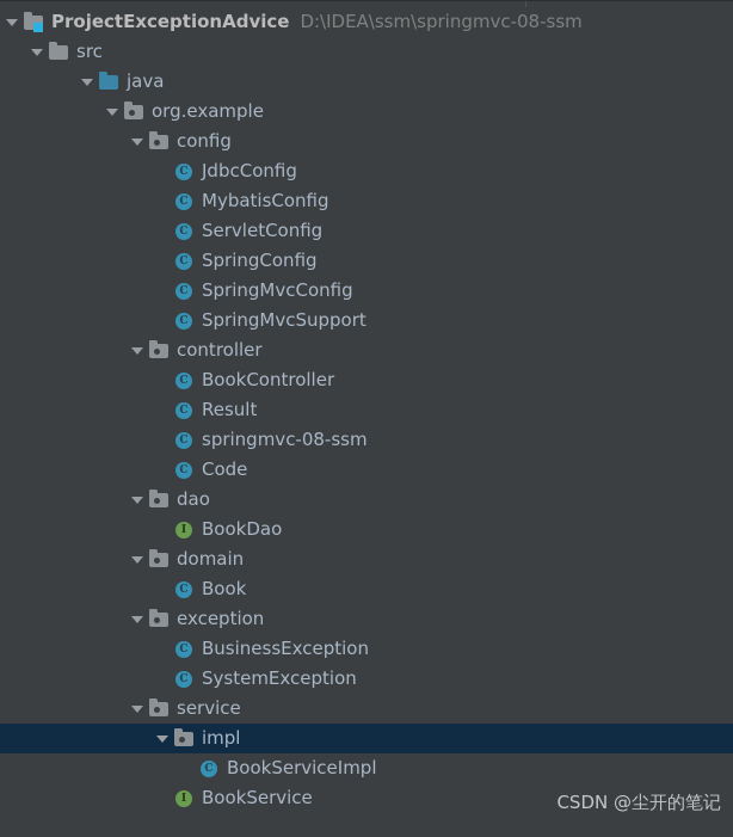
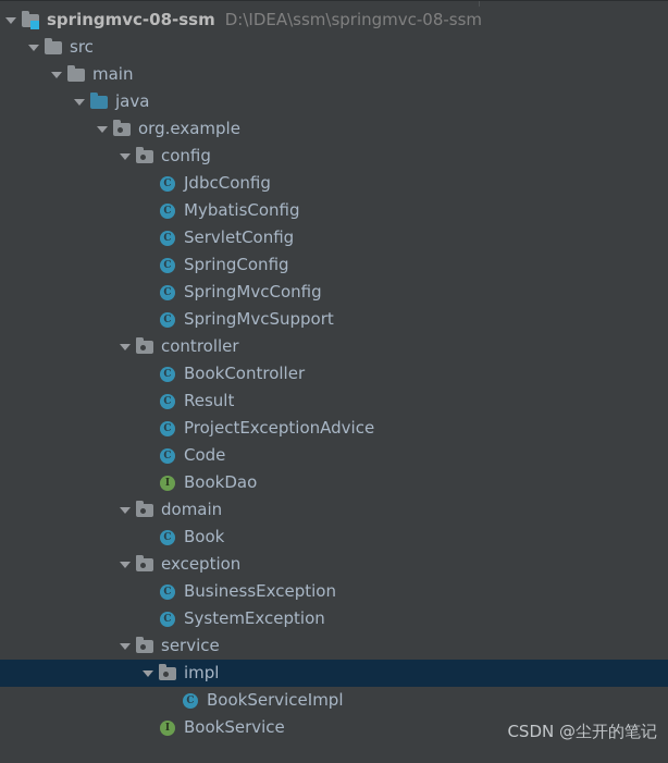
- ProjectExceptionAdvice
+ springmvc-08-ssm
  D:\IDEA\ssm\springmvc-08-ssm
  src
+ main
  java
  org.example
  config
  C
  JdbcConfig
  C
  MybatisConfig
  C
  ServletConfig
  C
  SpringConfig
  C
  SpringMvcConfig
  C
  SpringMvcSupport
  controller
  C
  BookController
  C
  Result
  C
- springmvc-08-ssm
+ ProjectExceptionAdvice
  C
  Code
- dao
  I
  BookDao
  domain
  C
  Book
  exception
  C
  BusinessException
  C
  SystemException
  service
  impl
  C
  BookServiceImpl
  I
  BookService
  CSDN @尘开的笔记
